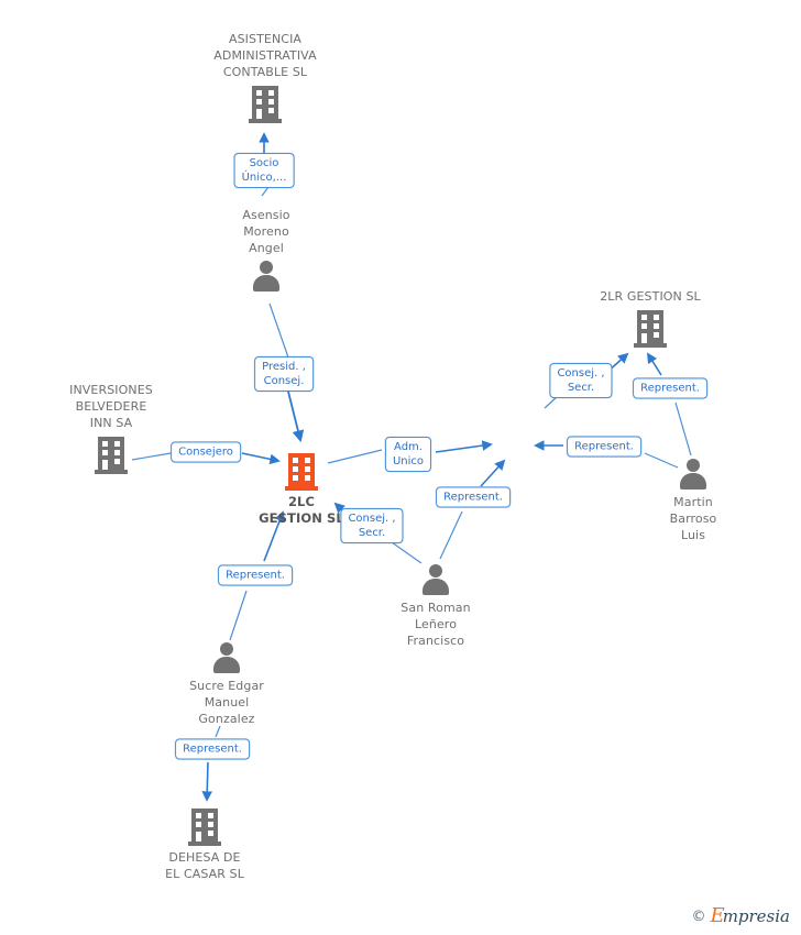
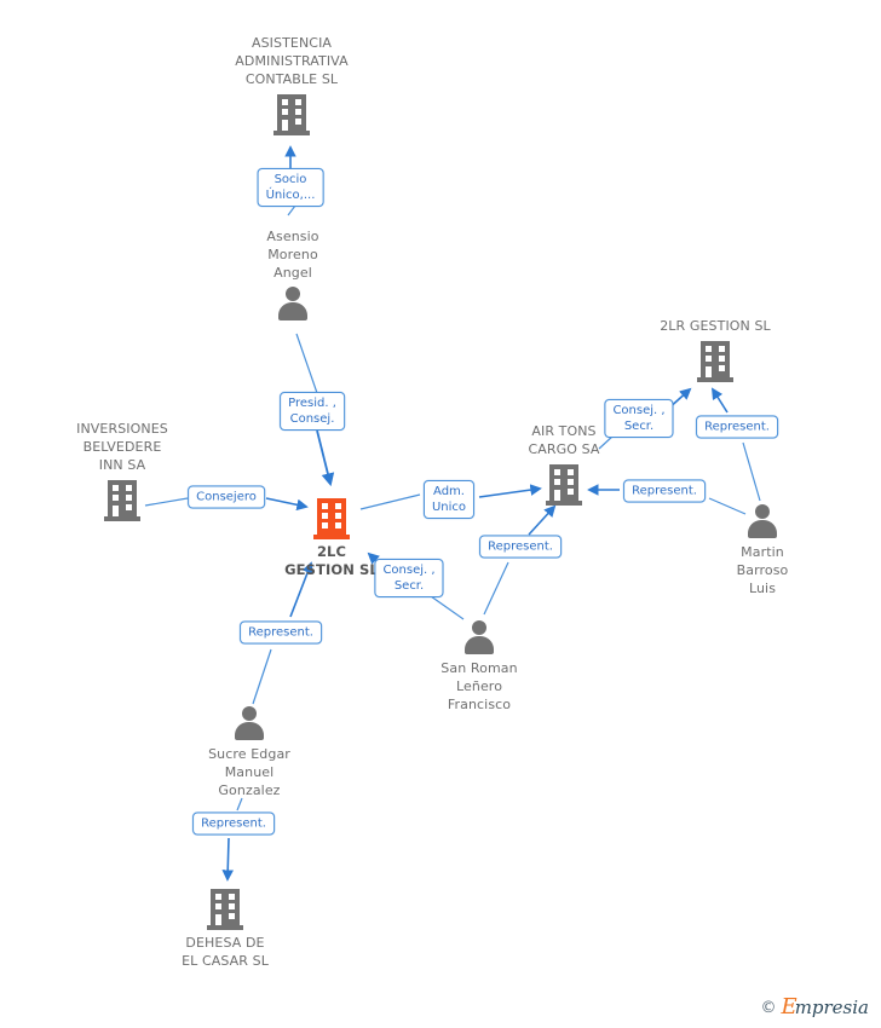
  ASISTENCIA
  ADMINISTRATIVA
  CONTABLE SL
  Asensio
  Moreno
  Angel
  INVERSIONES
  BELVEDERE
  INN SA
  2LC
  GESTION S
+ AIR TONS
+ CARGO SA
  2LR GESTION SL
  Martin
  Barroso
  Luis
  San Roman
  Leñero
  Francisco
  Sucre Edgar
  Manuel
  Gonzalez
  DEHESA DE
  EL CASAR SL
  Socio
  Único,...
  Presid. ,
  Consej.
  Consejero
  Adm.
  Unico
  Consej. ,
  Secr.
  Represent.
  Represent.
  Represent.
  Represent.
  Represent.
  Consej. ,
  Secr.
  ©
  E
  mpresia
